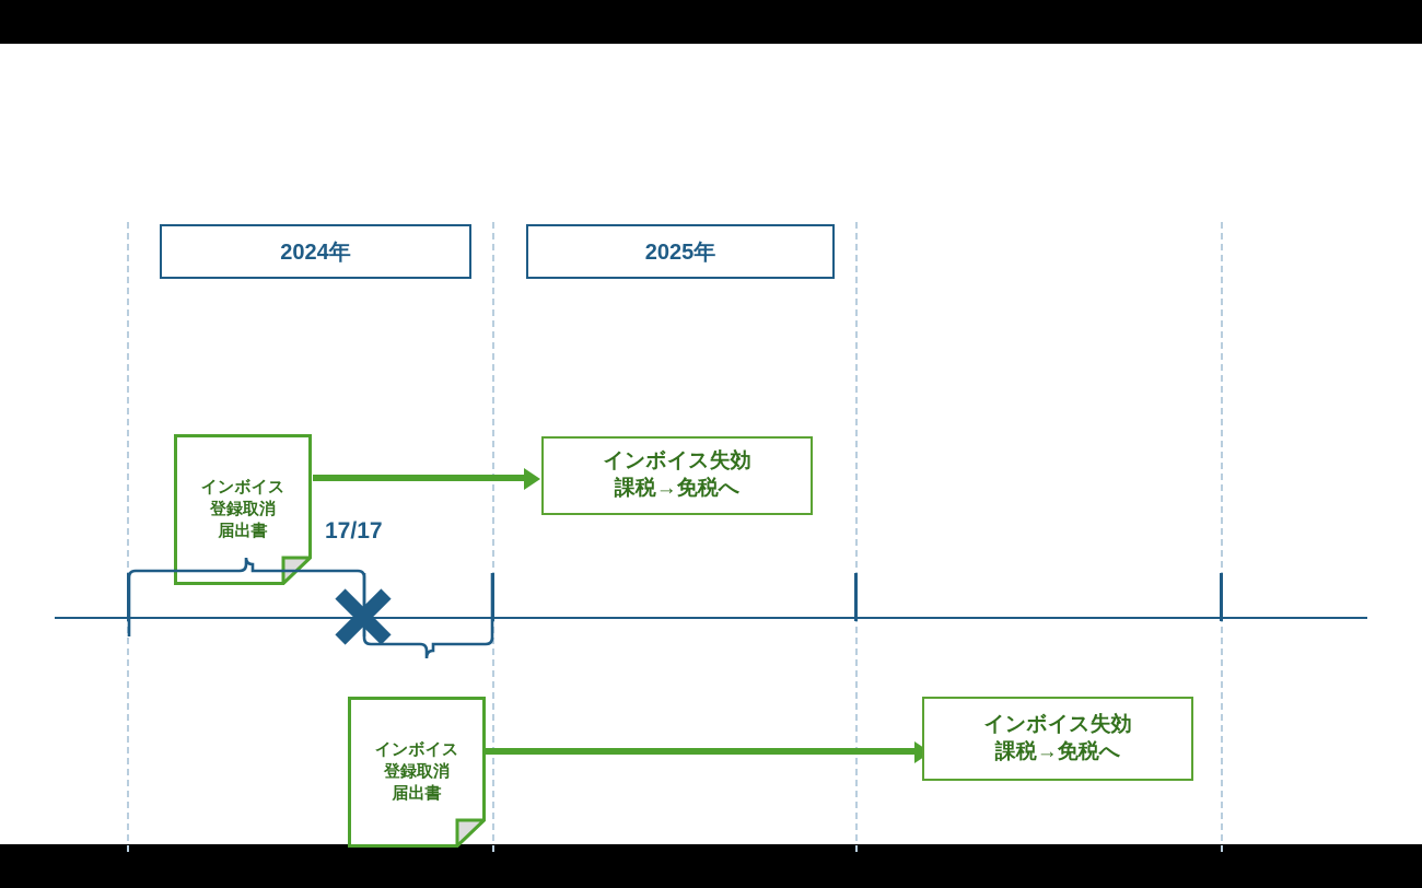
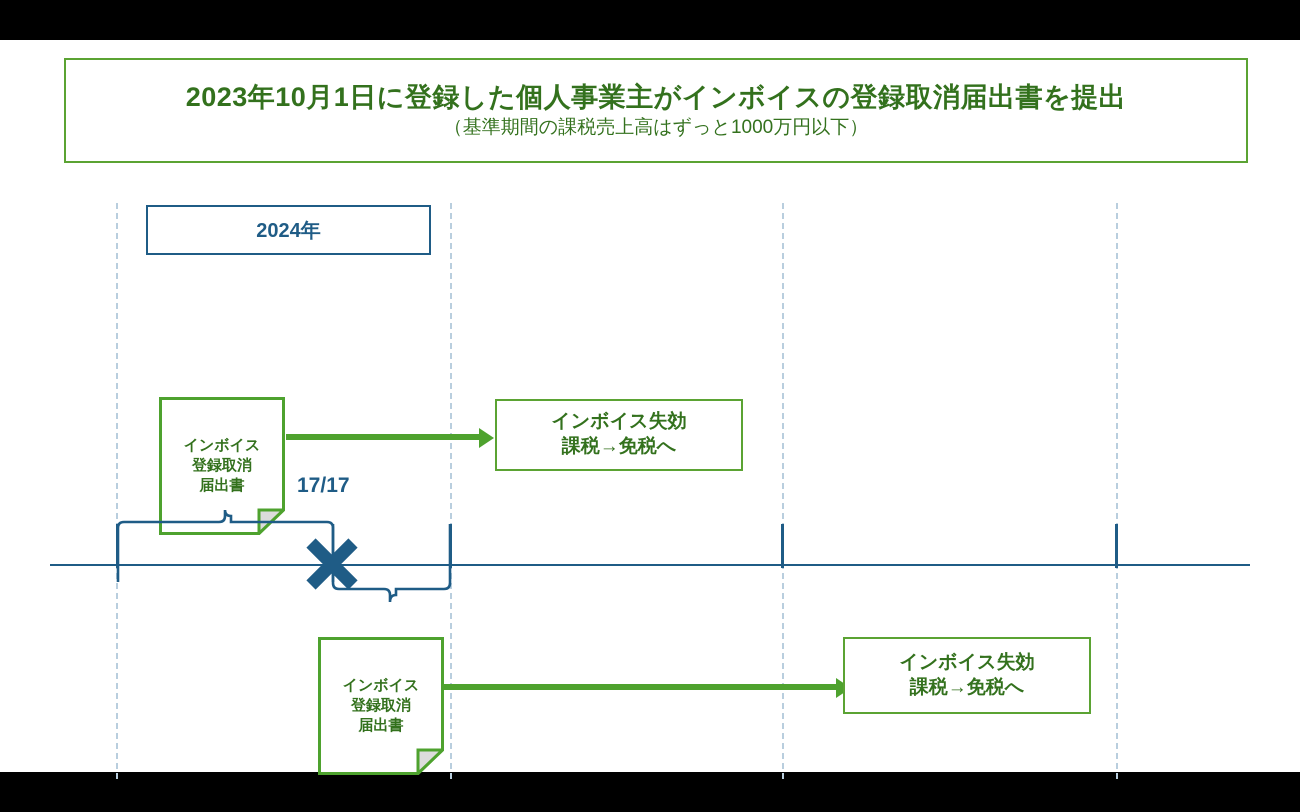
+ 2023年10月1日に登録した個人事業主がインボイスの登録取消届出書を提出
+ （基準期間の課税売上高はずっと1000万円以下）
  2024年
- 2025年
  インボイス
  登録取消
  届出書
  インボイス失効
  課税→免税へ
  17/17
  インボイス
  登録取消
  届出書
  インボイス失効
  課税→免税へ
